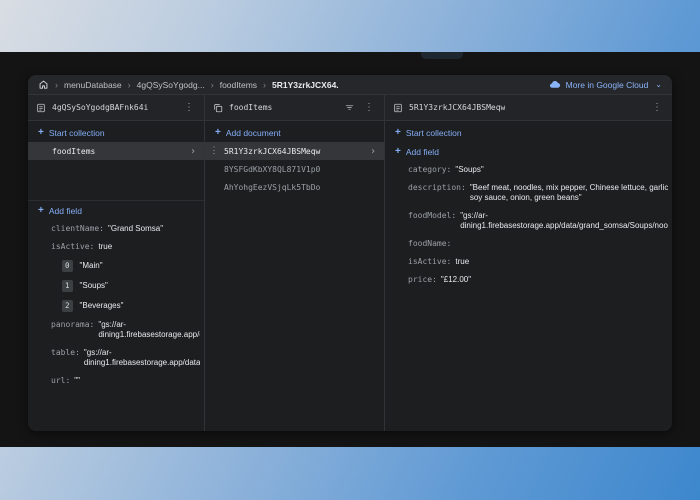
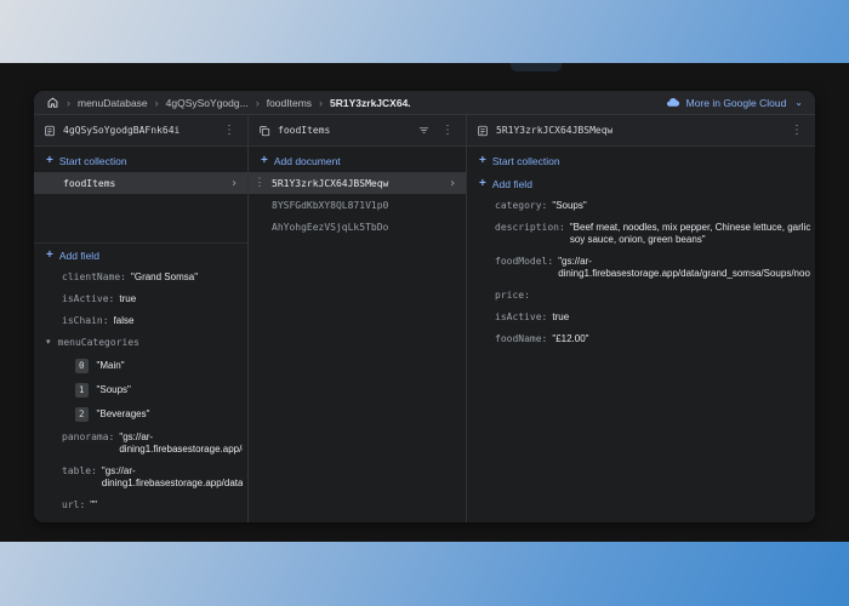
  ›
  menuDatabase
  ›
  4gQSySoYgodg...
  ›
  foodItems
  ›
  5R1Y3zrkJCX64.
  More in Google Cloud
  ⌄
  4gQSySoYgodgBAFnk64i
  ⋮
  +
  Start collection
  foodItems
  ›
  +
  Add field
  clientName
  "Grand Somsa"
  isActive
  true
+ isChain
+ false
+ menuCategories
  0
  "Main"
  1
  "Soups"
  2
  "Beverages"
  panorama
  "gs://ar-
  dining1.firebasestorage.app/
  table
  "gs://ar-
  dining1.firebasestorage.app/data
  url
  ""
  foodItems
  ⋮
  +
  Add document
  ⋮
  5R1Y3zrkJCX64JBSMeqw
  ›
  8YSFGdKbXY8QL871V1p0
  AhYohgEezVSjqLk5TbDo
  5R1Y3zrkJCX64JBSMeqw
  ⋮
  +
  Start collection
  +
  Add field
  category
  "Soups"
  description
  "Beef meat, noodles, mix pepper, Chinese lettuce, garlic
  soy sauce, onion, green beans"
  foodModel
  "gs://ar-
  dining1.firebasestorage.app/data/grand_somsa/Soups/noo
- foodName
+ price
  isActive
  true
- price
+ foodName
  "£12.00"
